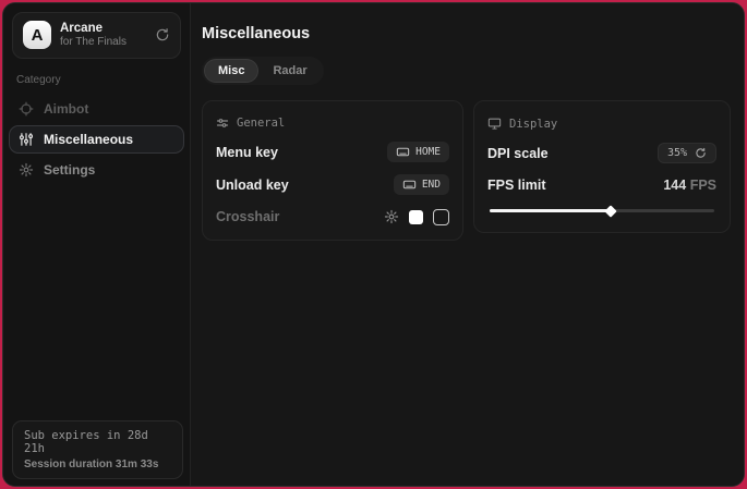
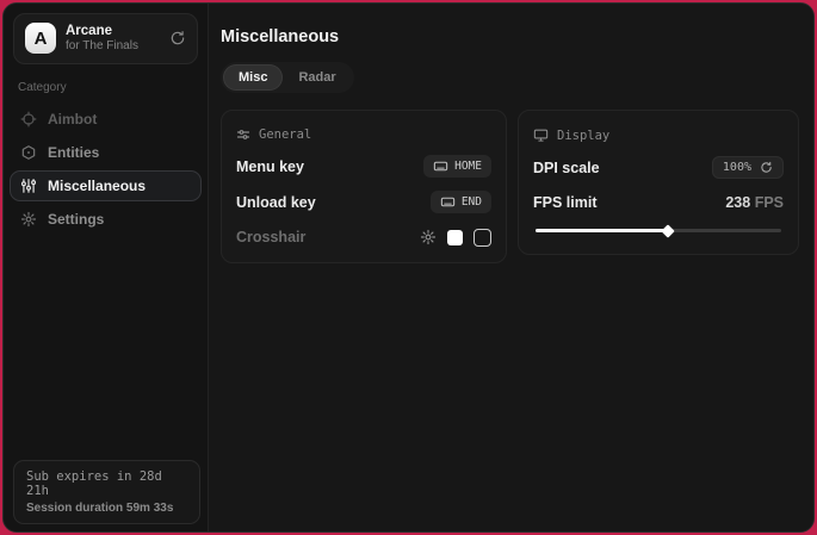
  A
  Arcane
  for The Finals
  Category
  Aimbot
+ Entities
  Miscellaneous
  Settings
  Sub expires in 28d 21h
- Session duration 31m 33s
+ Session duration 59m 33s
  Miscellaneous
  Misc
  Radar
  General
  Menu key
  HOME
  Unload key
  END
  Crosshair
  Display
  DPI scale
- 35%
+ 100%
  FPS limit
- 144 FPS
+ 238 FPS
